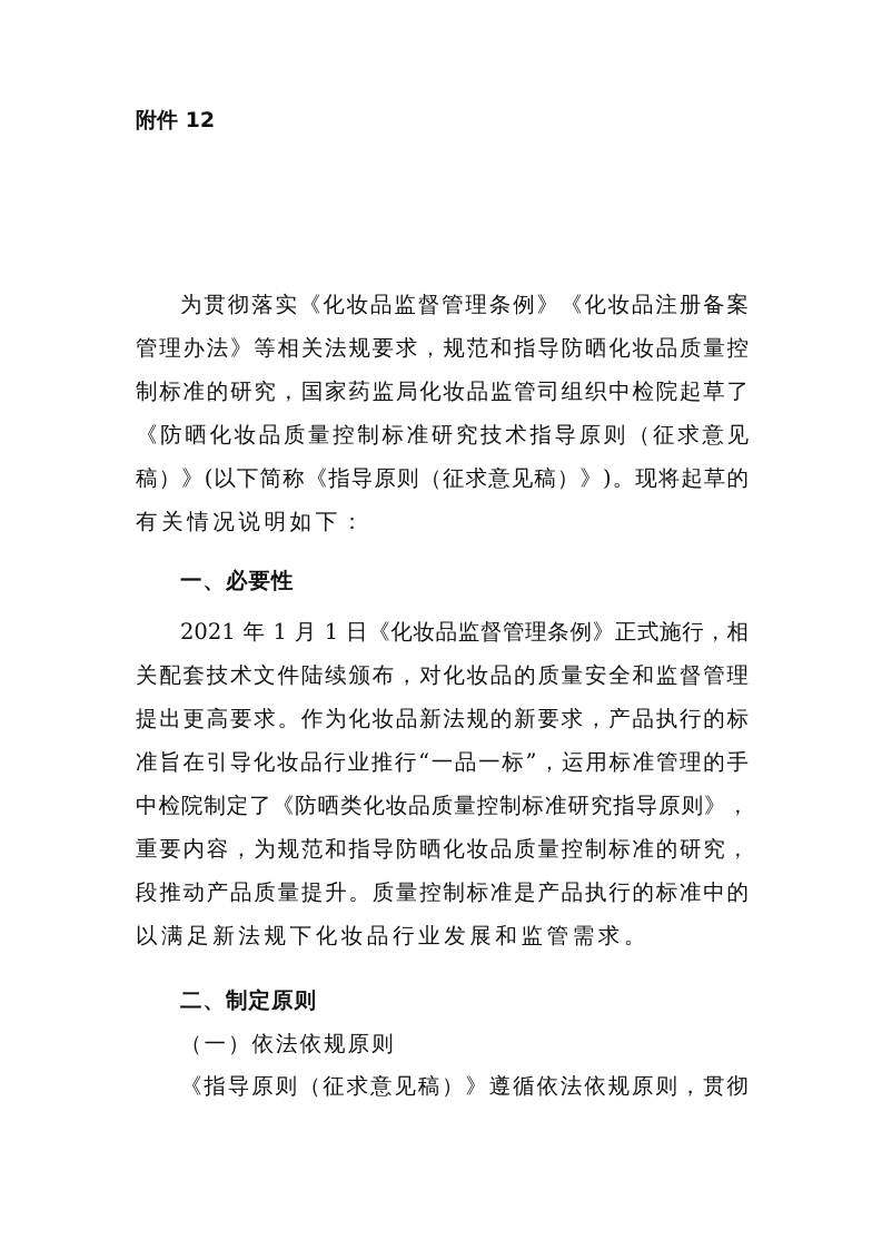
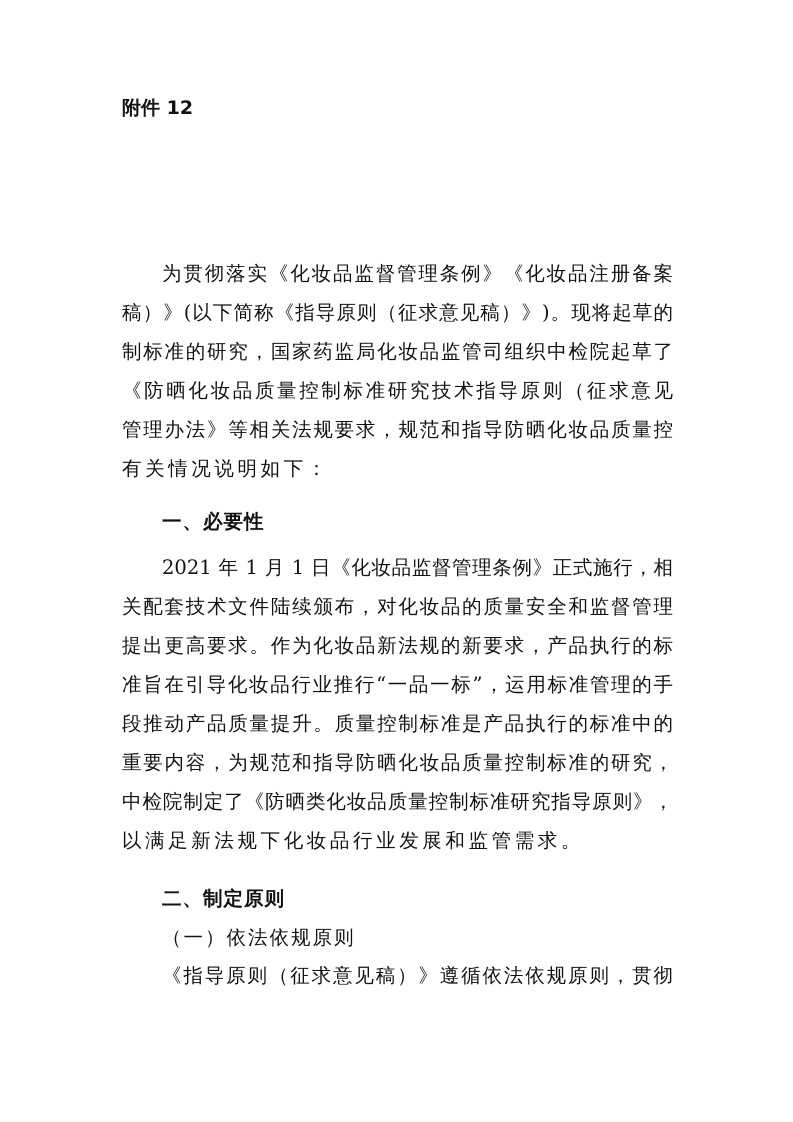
  附件 12
  为贯彻落实《化妆品监督管理条例》《化妆品注册备案
- 管理办法》等相关法规要求，规范和指导防晒化妆品质量控
+ 稿）》(以下简称《指导原则（征求意见稿）》)。现将起草的
  制标准的研究，国家药监局化妆品监管司组织中检院起草了
  《防晒化妆品质量控制标准研究技术指导原则（征求意见
- 稿）》(以下简称《指导原则（征求意见稿）》)。现将起草的
+ 管理办法》等相关法规要求，规范和指导防晒化妆品质量控
  有关情况说明如下：
  一、必要性
  2021 年 1 月 1 日《化妆品监督管理条例》正式施行，相
  关配套技术文件陆续颁布，对化妆品的质量安全和监督管理
  提出更高要求。作为化妆品新法规的新要求，产品执行的标
  准旨在引导化妆品行业推行“一品一标”，运用标准管理的手
- 中检院制定了《防晒类化妆品质量控制标准研究指导原则》，
+ 段推动产品质量提升。质量控制标准是产品执行的标准中的
  重要内容，为规范和指导防晒化妆品质量控制标准的研究，
- 段推动产品质量提升。质量控制标准是产品执行的标准中的
+ 中检院制定了《防晒类化妆品质量控制标准研究指导原则》，
  以满足新法规下化妆品行业发展和监管需求。
  二、制定原则
  （一）依法依规原则
  《指导原则（征求意见稿）》遵循依法依规原则，贯彻
